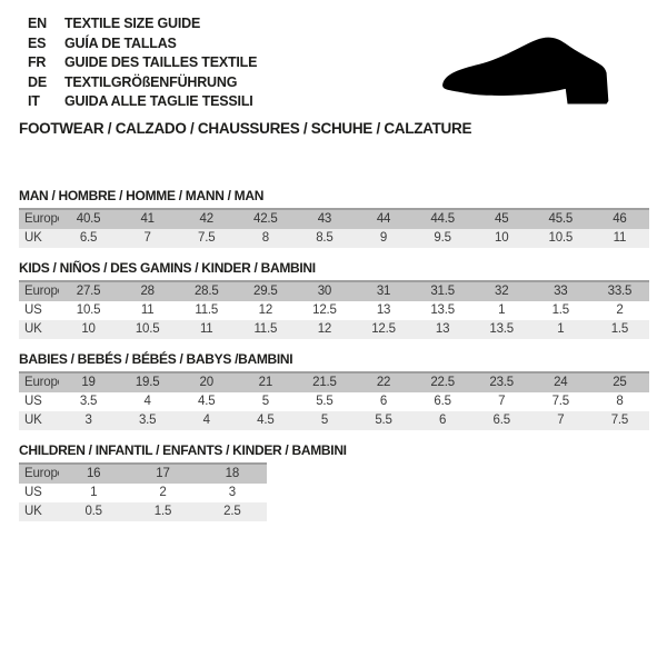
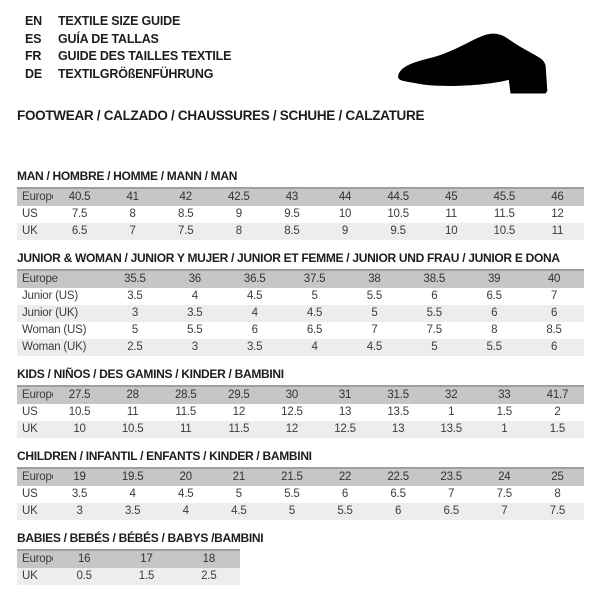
  EN
  TEXTILE SIZE GUIDE
  ES
  GUÍA DE TALLAS
  FR
  GUIDE DES TAILLES TEXTILE
  DE
  TEXTILGRÖßENFÜHRUNG
- IT
- GUIDA ALLE TAGLIE TESSILI
  FOOTWEAR / CALZADO / CHAUSSURES / SCHUHE / CALZATURE
  MAN / HOMBRE / HOMME / MANN / MAN
  Europ	40.5	41	42	42.5	43	44	44.5	45	45.5	46
+ US	7.5	8	8.5	9	9.5	10	10.5	11	11.5	12
  UK	6.5	7	7.5	8	8.5	9	9.5	10	10.5	11
+ JUNIOR & WOMAN / JUNIOR Y MUJER / JUNIOR ET FEMME / JUNIOR UND FRAU / JUNIOR E DONA
+ Europe	35.5	36	36.5	37.5	38	38.5	39	40
+ Junior (US)	3.5	4	4.5	5	5.5	6	6.5	7
+ Junior (UK)	3	3.5	4	4.5	5	5.5	6	6
+ Woman (US)	5	5.5	6	6.5	7	7.5	8	8.5
+ Woman (UK)	2.5	3	3.5	4	4.5	5	5.5	6
  KIDS / NIÑOS / DES GAMINS / KINDER / BAMBINI
- Europ	27.5	28	28.5	29.5	30	31	31.5	32	33	33.5
+ Europ	27.5	28	28.5	29.5	30	31	31.5	32	33	41.7
  US	10.5	11	11.5	12	12.5	13	13.5	1	1.5	2
  UK	10	10.5	11	11.5	12	12.5	13	13.5	1	1.5
- BABIES / BEBÉS / BÉBÉS / BABYS /BAMBINI
+ CHILDREN / INFANTIL / ENFANTS / KINDER / BAMBINI
  Europ	19	19.5	20	21	21.5	22	22.5	23.5	24	25
  US	3.5	4	4.5	5	5.5	6	6.5	7	7.5	8
  UK	3	3.5	4	4.5	5	5.5	6	6.5	7	7.5
- CHILDREN / INFANTIL / ENFANTS / KINDER / BAMBINI
+ BABIES / BEBÉS / BÉBÉS / BABYS /BAMBINI
  Europ	16	17	18
- US	1	2	3
  UK	0.5	1.5	2.5
